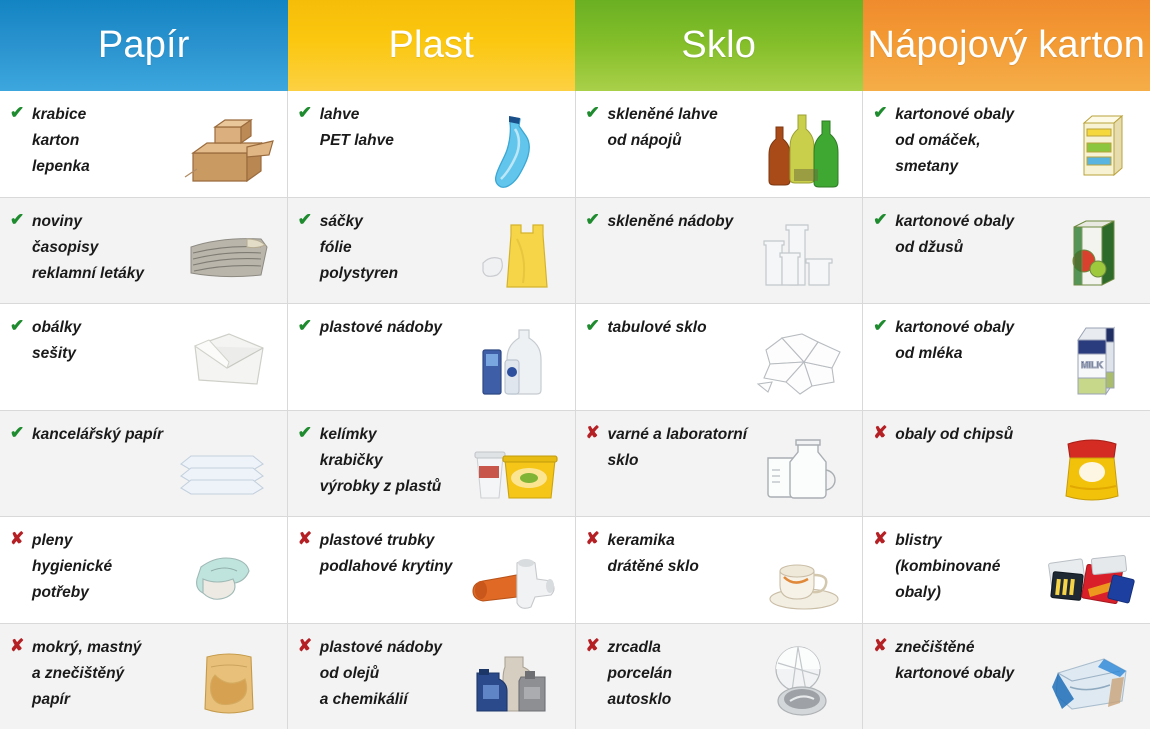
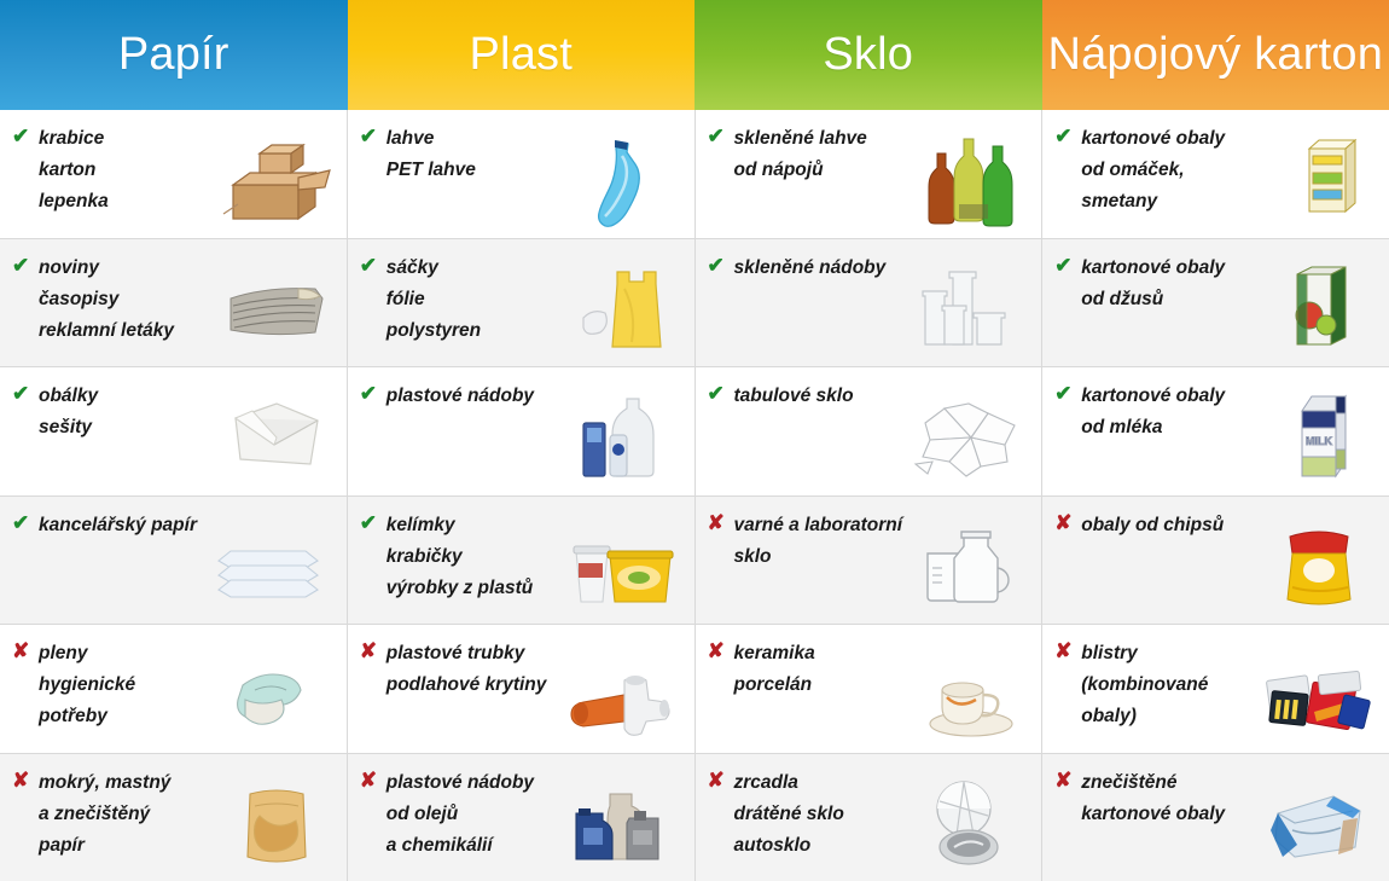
  Papír
  Plast
  Sklo
  Nápojový karton
  ✔
  krabice
  karton
  lepenka
  ✔
  lahve
  PET lahve
  ✔
  skleněné lahve
  od nápojů
  ✔
  kartonové obaly
  od omáček,
  smetany
  ✔
  noviny
  časopisy
  reklamní letáky
  ✔
  sáčky
  fólie
  polystyren
  ✔
  skleněné nádoby
  ✔
  kartonové obaly
  od džusů
  ✔
  obálky
  sešity
  ✔
  plastové nádoby
  ✔
  tabulové sklo
  ✔
  kartonové obaly
  od mléka
  MILK
  ✔
  kancelářský papír
  ✔
  kelímky
  krabičky
  výrobky z plastů
  ✘
  varné a laboratorní
  sklo
  ✘
  obaly od chipsů
  ✘
  pleny
  hygienické
  potřeby
  ✘
  plastové trubky
  podlahové krytiny
  ✘
  keramika
- drátěné sklo
+ porcelán
  ✘
  blistry
  (kombinované
  obaly)
  ✘
  mokrý, mastný
  a znečištěný
  papír
  ✘
  plastové nádoby
  od olejů
  a chemikálií
  ✘
  zrcadla
- porcelán
+ drátěné sklo
  autosklo
  ✘
  znečištěné
  kartonové obaly
